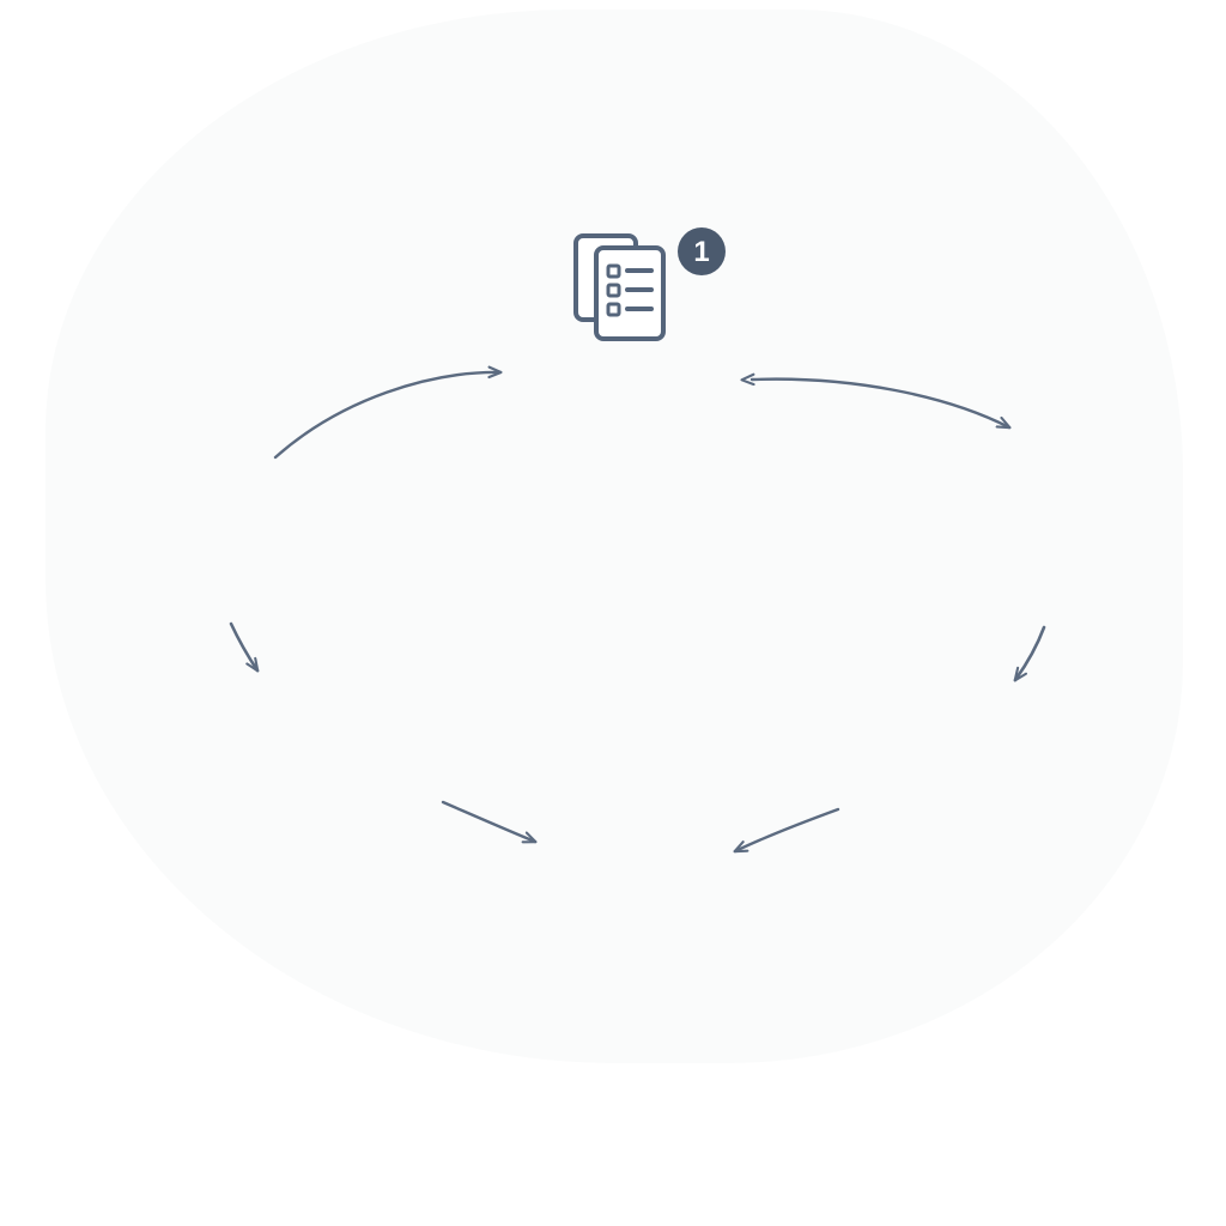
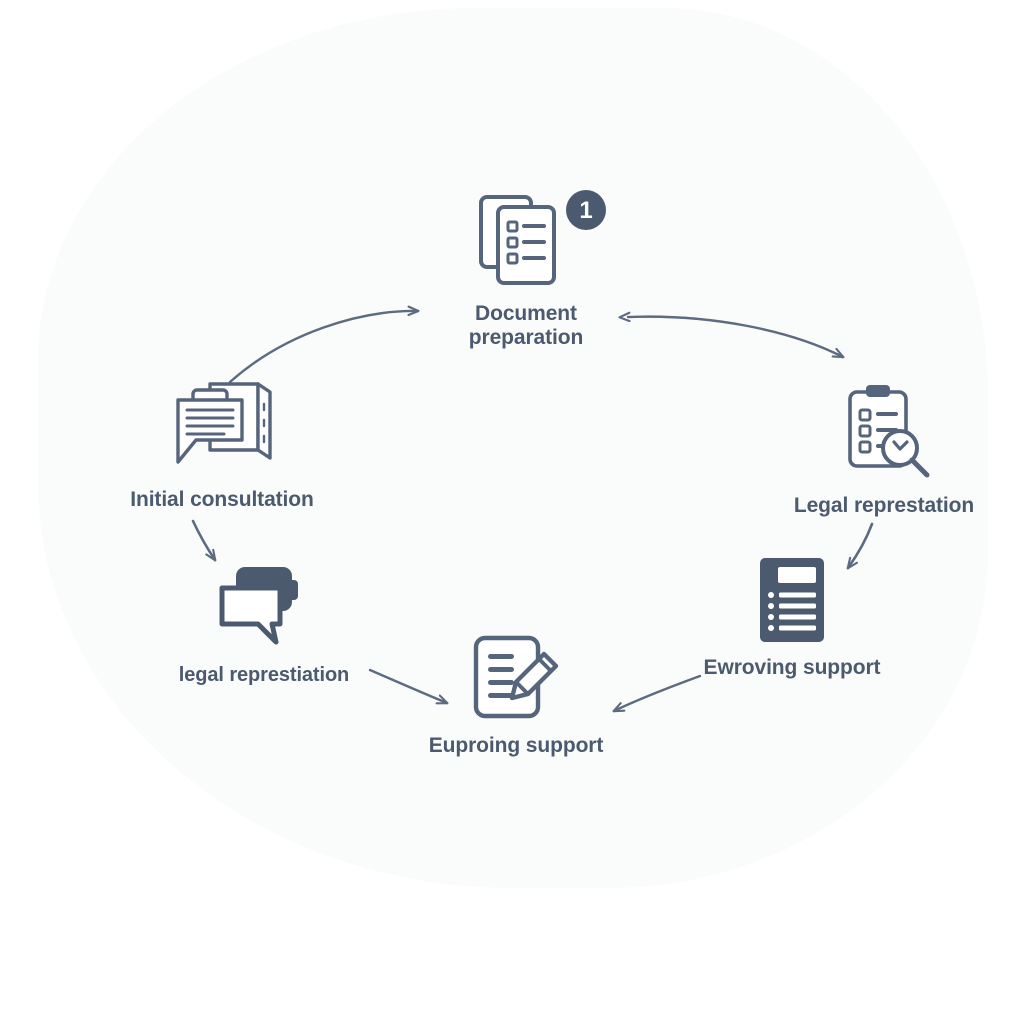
  1
+ Document
+ preparation
+ Initial consultation
+ Legal represtation
+ legal represtiation
+ Ewroving support
+ Euproing support
